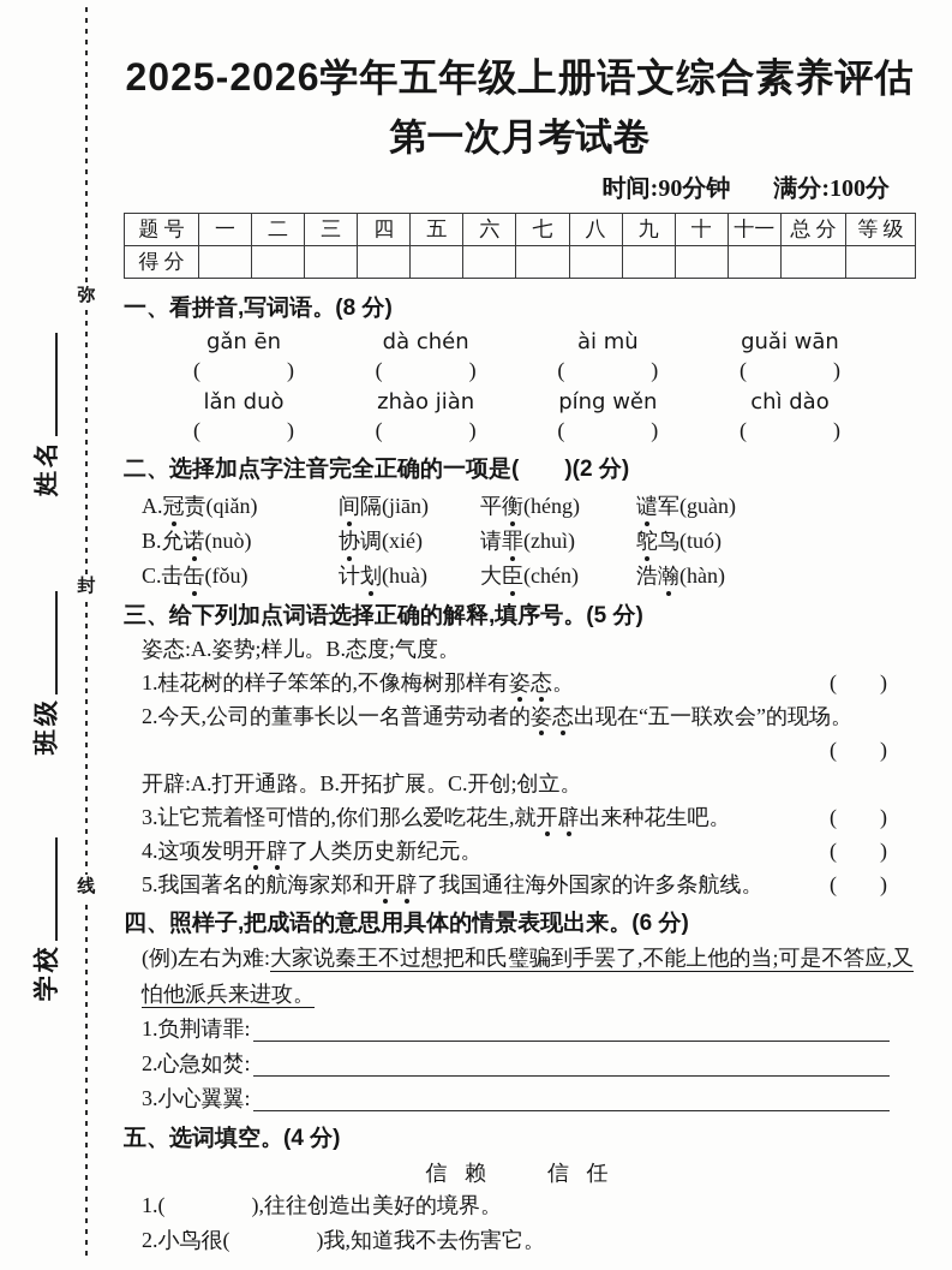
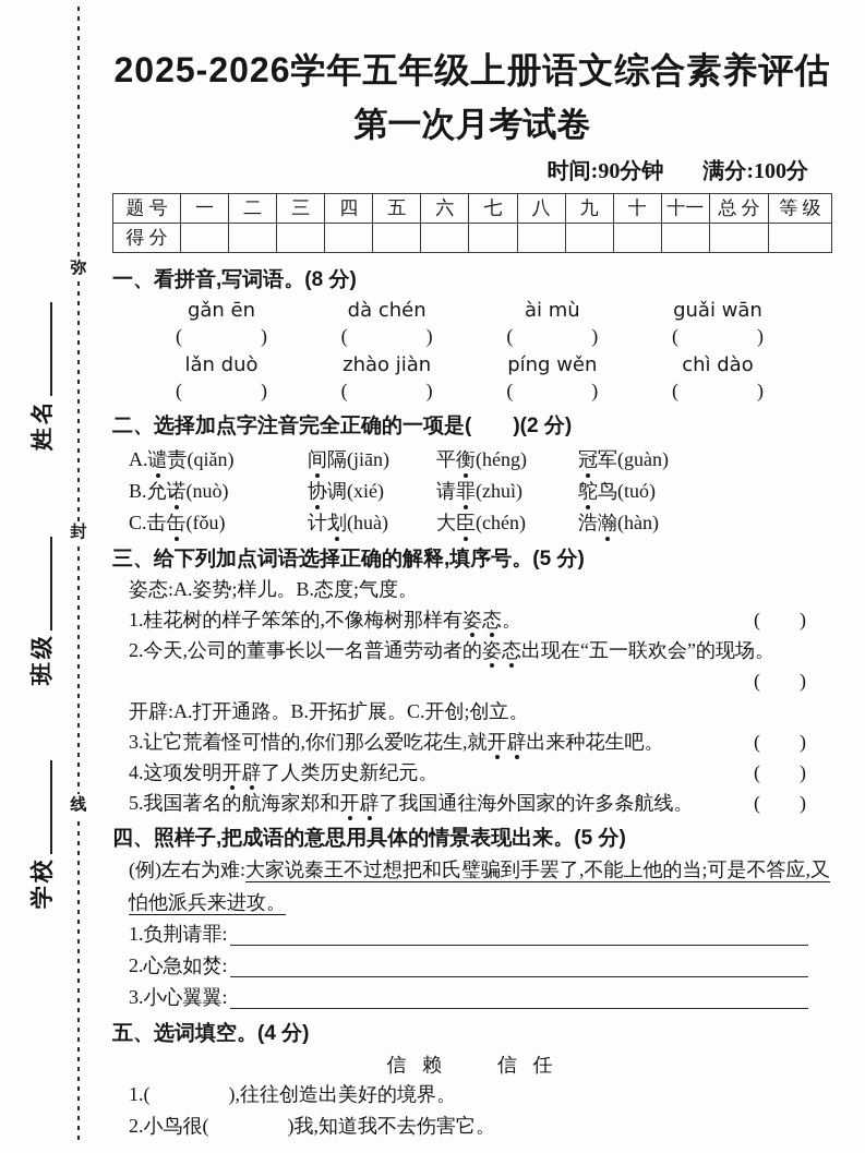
  弥
  封
  线
  2025-2026学年五年级上册语文综合素养评估
  第一次月考试卷
  时间:90分钟
  满分:100分
  题 号	一	二	三	四	五	六	七	八	九	十	十一	总 分	等 级
  得 分
  一、看拼音,写词语。(8 分)
  gǎn ēn
  ( )
  dà chén
  ( )
  ài mù
  ( )
  guǎi wān
  ( )
  lǎn duò
  ( )
  zhào jiàn
  ( )
  píng wěn
  ( )
  chì dào
  ( )
  二、选择加点字注音完全正确的一项是( )(2 分)
- A.冠责(qiǎn)
+ A.谴责(qiǎn)
  间隔(jiān)
  平衡(héng)
- 谴军(guàn)
+ 冠军(guàn)
  B.允诺(nuò)
  协调(xié)
  请罪(zhuì)
  鸵鸟(tuó)
  C.击缶(fǒu)
  计划(huà)
  大臣(chén)
  浩瀚(hàn)
  三、给下列加点词语选择正确的解释,填序号。(5 分)
  姿态:A.姿势;样儿。B.态度;气度。
  1.桂花树的样子笨笨的,不像梅树那样有姿态。
  ( )
  2.今天,公司的董事长以一名普通劳动者的姿态出现在“五一联欢会”的现场。
  ( )
  开辟:A.打开通路。B.开拓扩展。C.开创;创立。
  3.让它荒着怪可惜的,你们那么爱吃花生,就开辟出来种花生吧。
  ( )
  4.这项发明开辟了人类历史新纪元。
  ( )
  5.我国著名的航海家郑和开辟了我国通往海外国家的许多条航线。
  ( )
- 四、照样子,把成语的意思用具体的情景表现出来。(6 分)
+ 四、照样子,把成语的意思用具体的情景表现出来。(5 分)
  (例)左右为难:大家说秦王不过想把和氏璧骗到手罢了,不能上他的当;可是不答应,又怕他派兵来进攻。
  1.负荆请罪:
  2.心急如焚:
  3.小心翼翼:
  五、选词填空。(4 分)
  信 赖 信 任
  1.( ),往往创造出美好的境界。
  2.小鸟很( )我,知道我不去伤害它。
